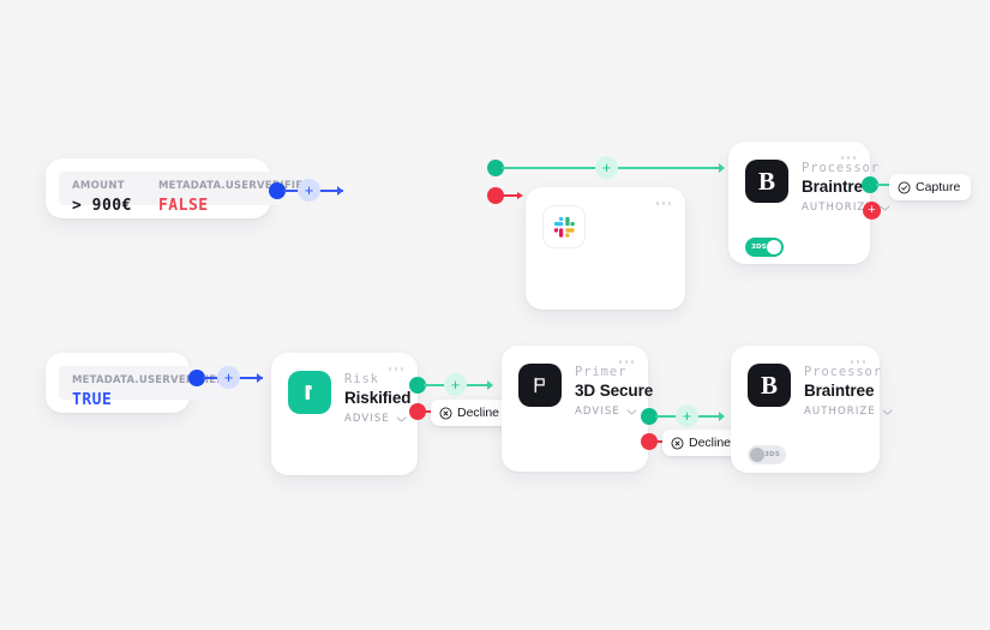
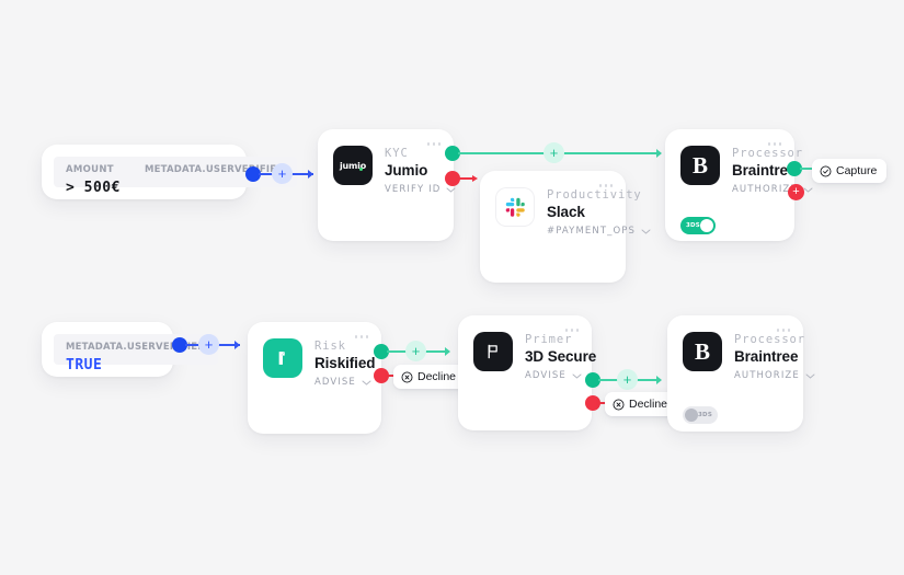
  AMOUNT
- > 900€
+ > 500€
  METADATA.USERVFI
- FALSE
  +
+ jumio
+ KYC
+ Jumio
+ VERIFY ID
  +
+ Productivity
+ Slack
+ #PAYMENT_OPS
  B
  Processor
  Braintre
  AUTHORIZ
  +
  Capture
  METADATA.USERVEIE
  TRUE
  +
  Risk
  Riskified
  ADVISE
  +
  Decline
  Primer
  3D Secure
  ADVISE
  +
  Decline
  B
  Processor
  Braintree
  AUTHORIZE
